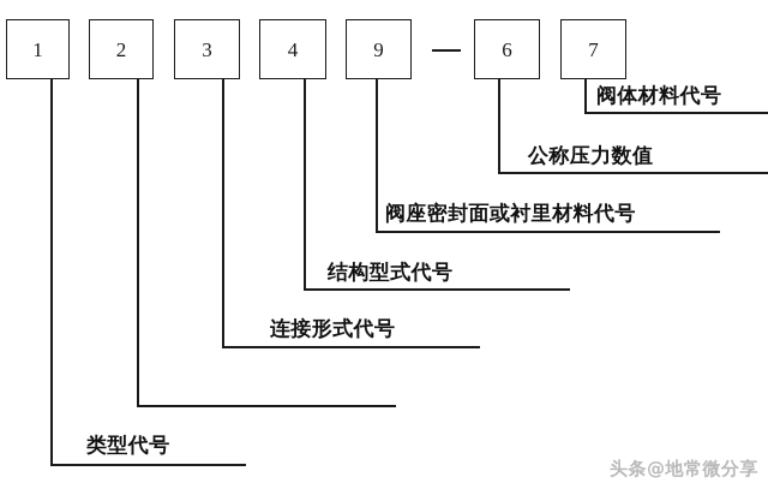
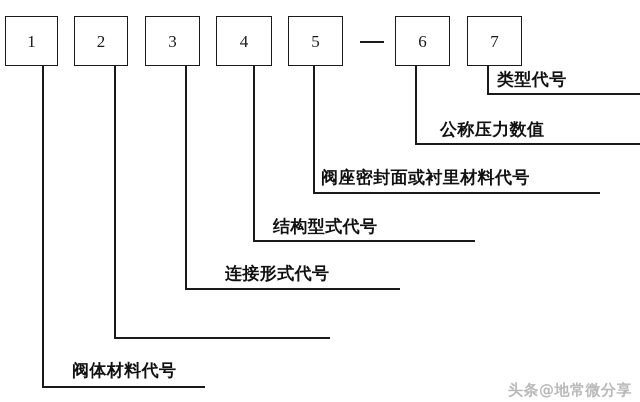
- 阀体材料代号
+ 类型代号
  公称压力数值
  阀座密封面或衬里材料代号
  结构型式代号
  连接形式代号
- 类型代号
+ 阀体材料代号
  1
  2
  3
  4
- 9
+ 5
  6
  7
  头条@地常微分享
